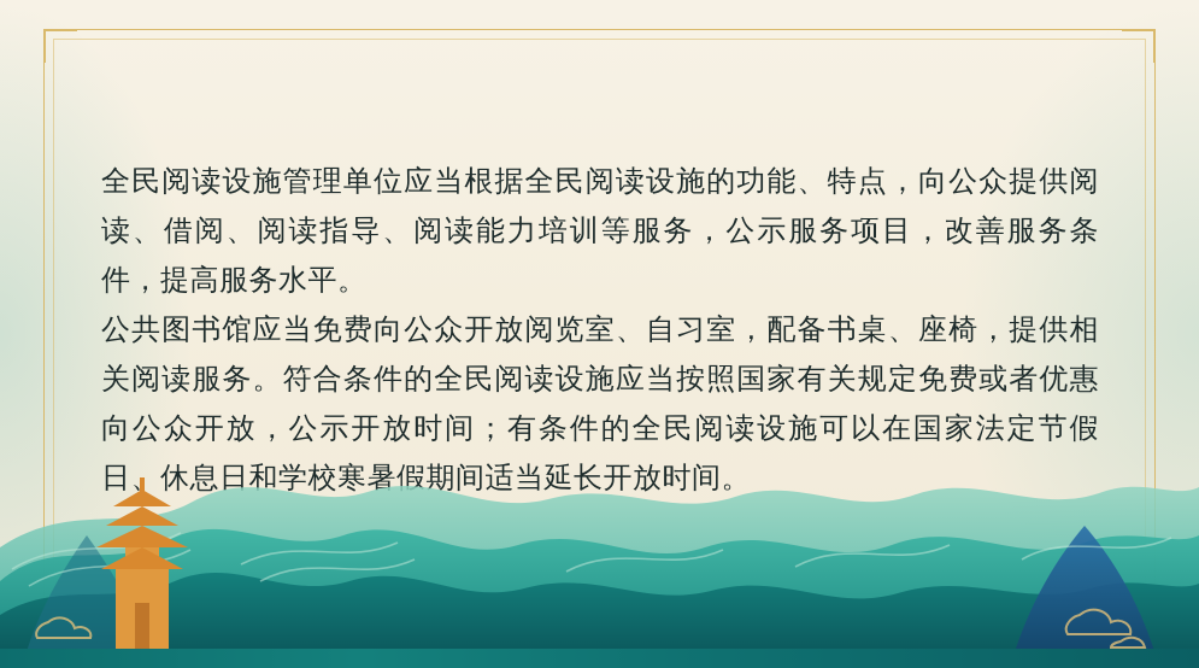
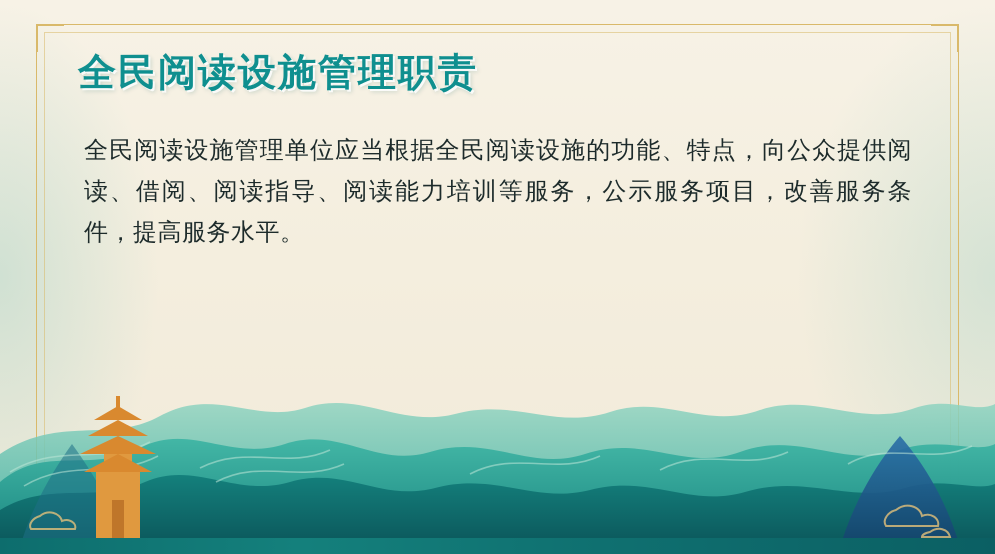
+ 全民阅读设施管理职责
  全民阅读设施管理单位应当根据全民阅读设施的功能、特点，向公众提供阅读、借阅、阅读指导、阅读能力培训等服务，公示服务项目，改善服务条件，提高服务水平。
- 公共图书馆应当免费向公众开放阅览室、自习室，配备书桌、座椅，提供相关阅读服务。符合条件的全民阅读设施应当按照国家有关规定免费或者优惠向公众开放，公示开放时间；有条件的全民阅读设施可以在国家法定节假日、休息日和学校寒暑假期间适当延长开放时间。
